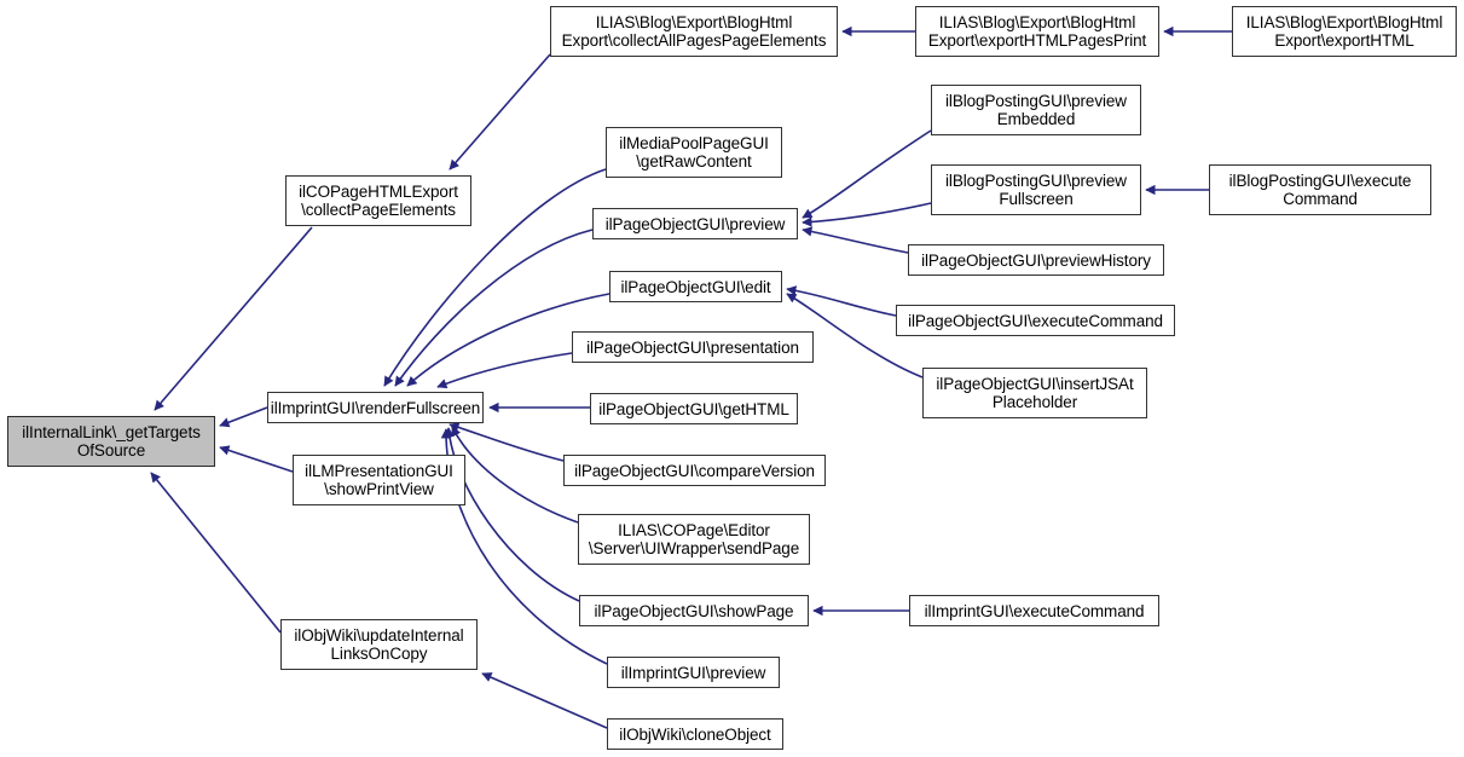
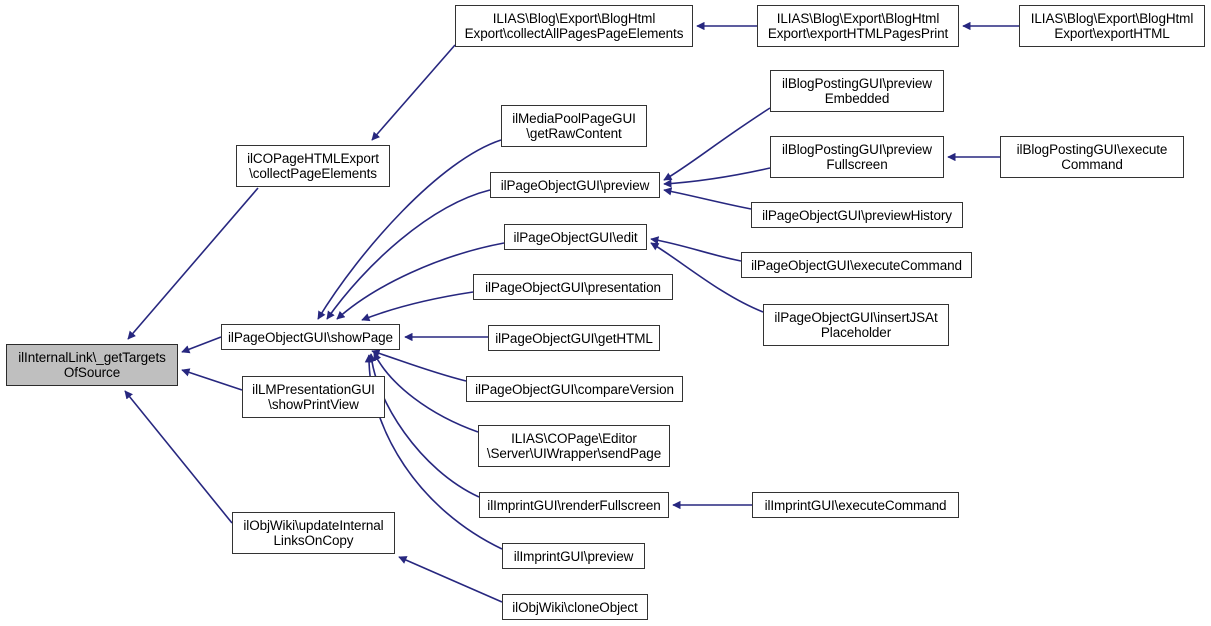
  ilInternalLink\_getTargets
  OfSource
  ILIAS\Blog\Export\BlogHtml
  Export\collectAllPagesPageElements
  ILIAS\Blog\Export\BlogHtml
  Export\exportHTMLPagesPrint
  ILIAS\Blog\Export\BlogHtml
  Export\exportHTML
  ilCOPageHTMLExport
  \collectPageElements
  ilMediaPoolPageGUI
  \getRawContent
  ilBlogPostingGUI\preview
  Embedded
  ilBlogPostingGUI\preview
  Fullscreen
  ilBlogPostingGUI\execute
  Command
  ilPageObjectGUI\preview
  ilPageObjectGUI\previewHistory
  ilPageObjectGUI\edit
  ilPageObjectGUI\executeCommand
  ilPageObjectGUI\insertJSAt
  Placeholder
  ilPageObjectGUI\presentation
- ilImprintGUI\renderFullscreen
+ ilPageObjectGUI\showPage
  ilPageObjectGUI\getHTML
  ilPageObjectGUI\compareVersion
  ilLMPresentationGUI
  \showPrintView
  ILIAS\COPage\Editor
  \Server\UIWrapper\sendPage
- ilPageObjectGUI\showPage
+ ilImprintGUI\renderFullscreen
  ilImprintGUI\executeCommand
  ilImprintGUI\preview
  ilObjWiki\updateInternal
  LinksOnCopy
  ilObjWiki\cloneObject
